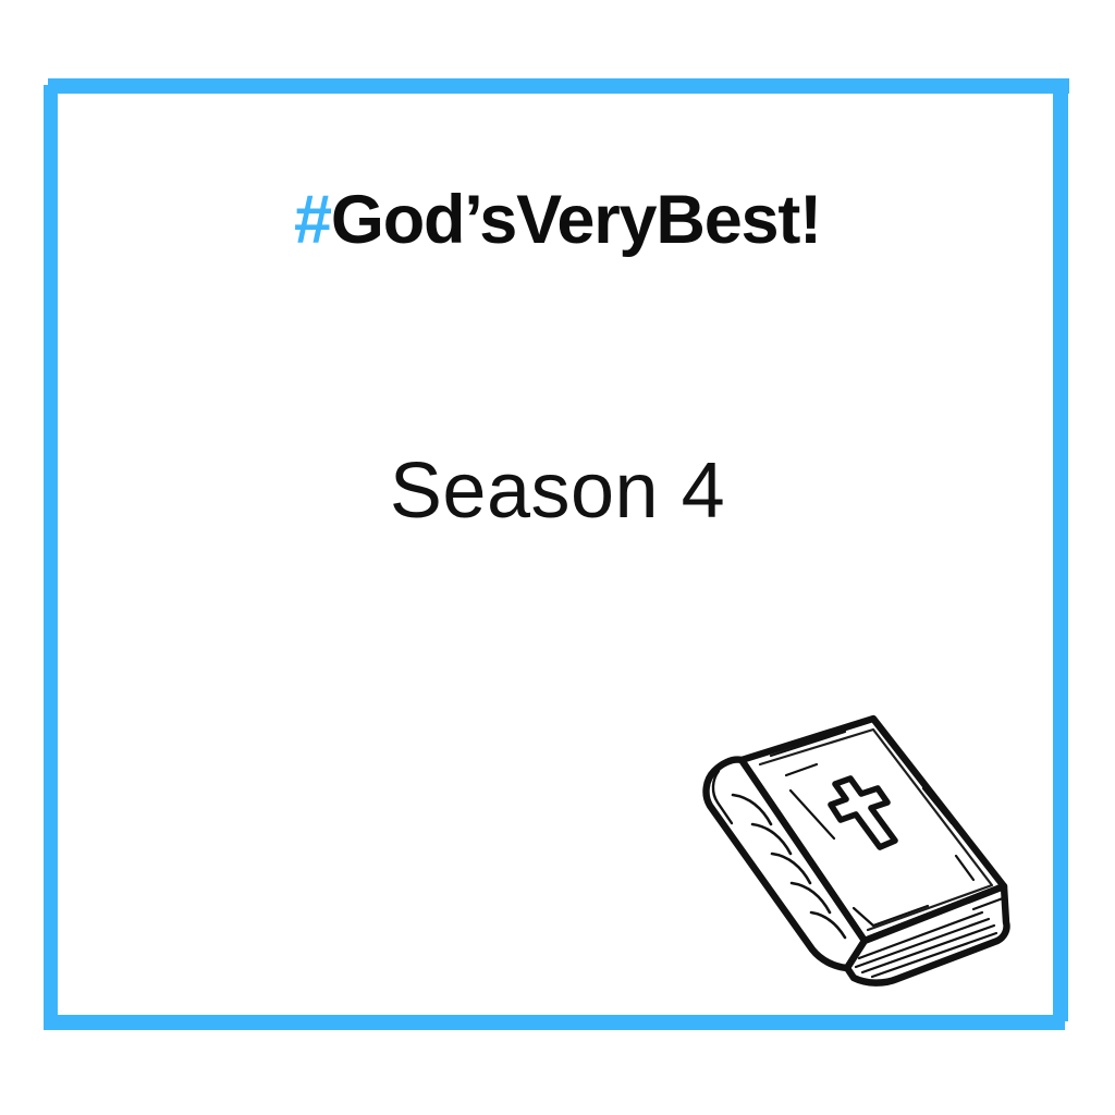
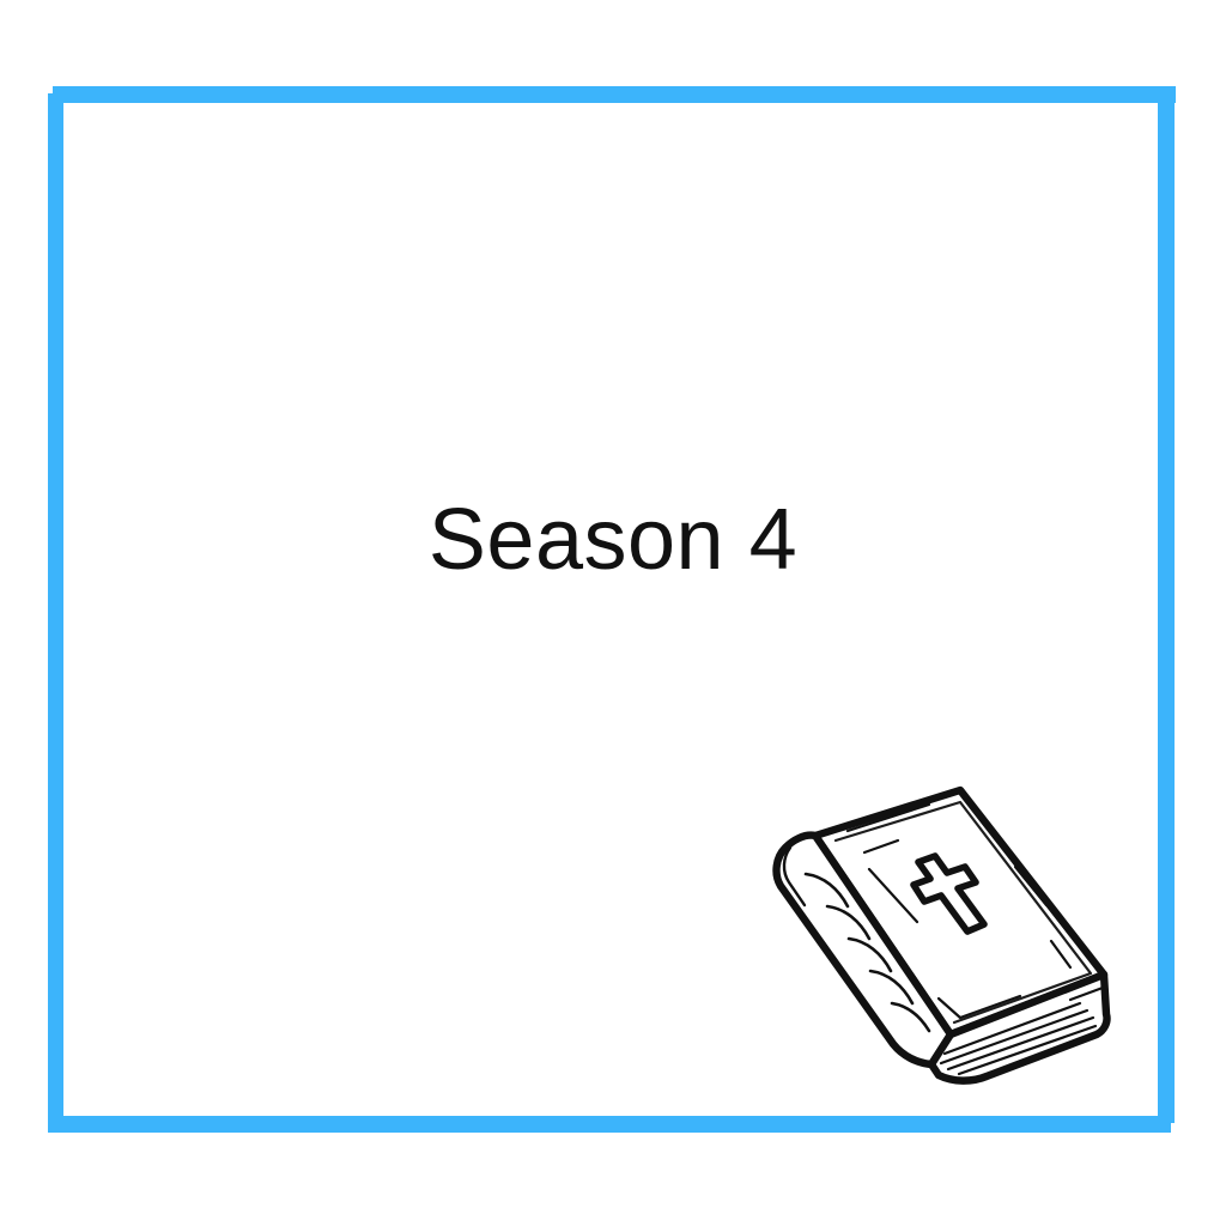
- #God’sVeryBest!
  Season 4
